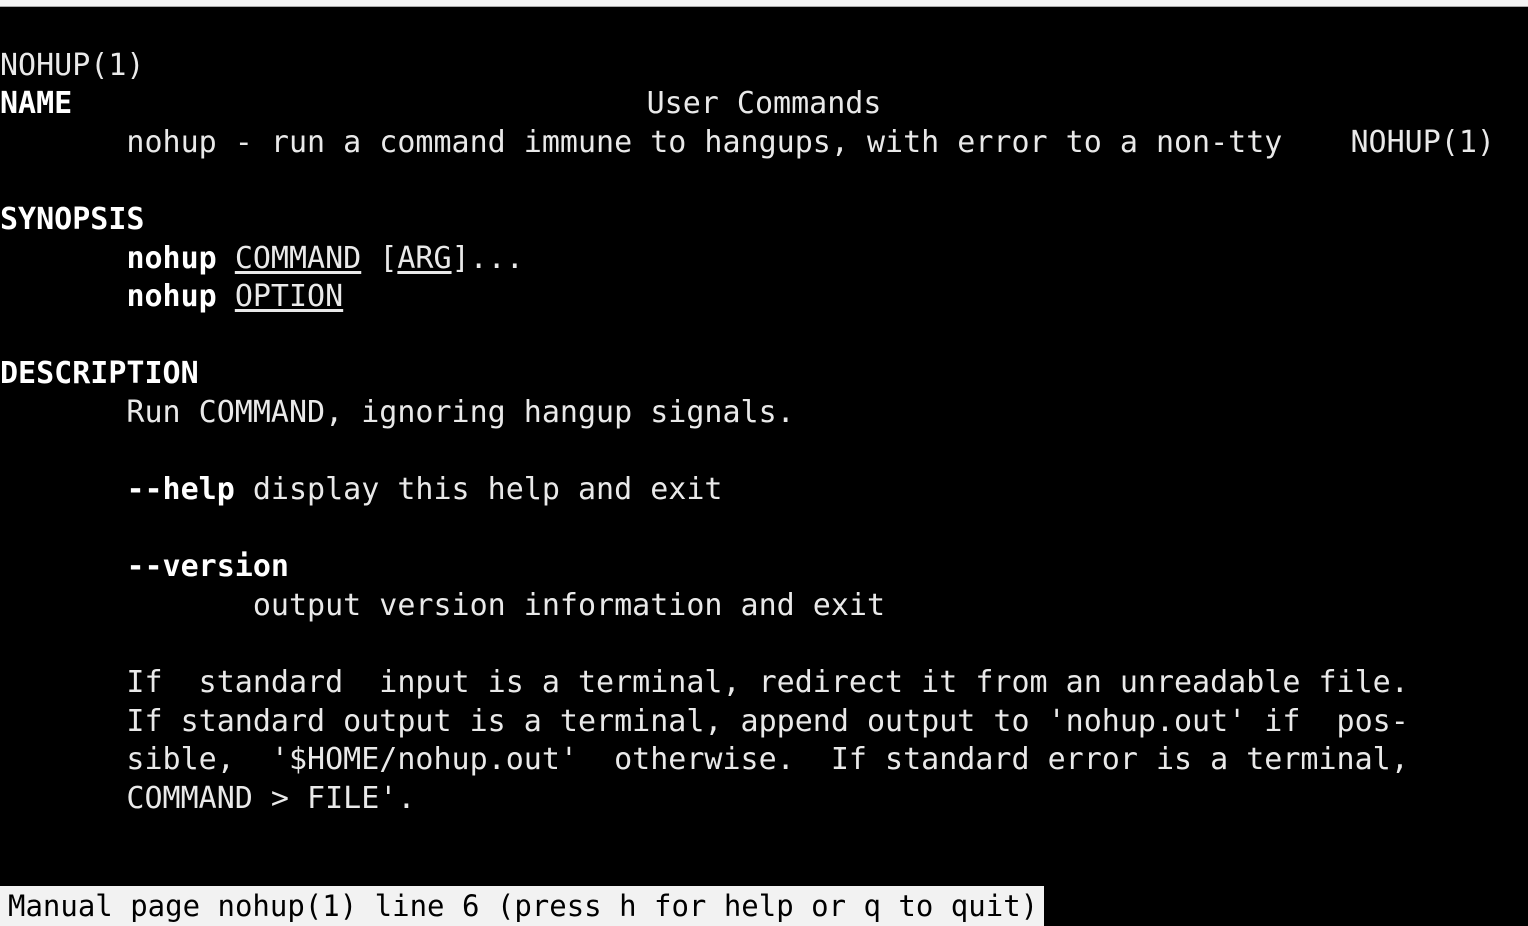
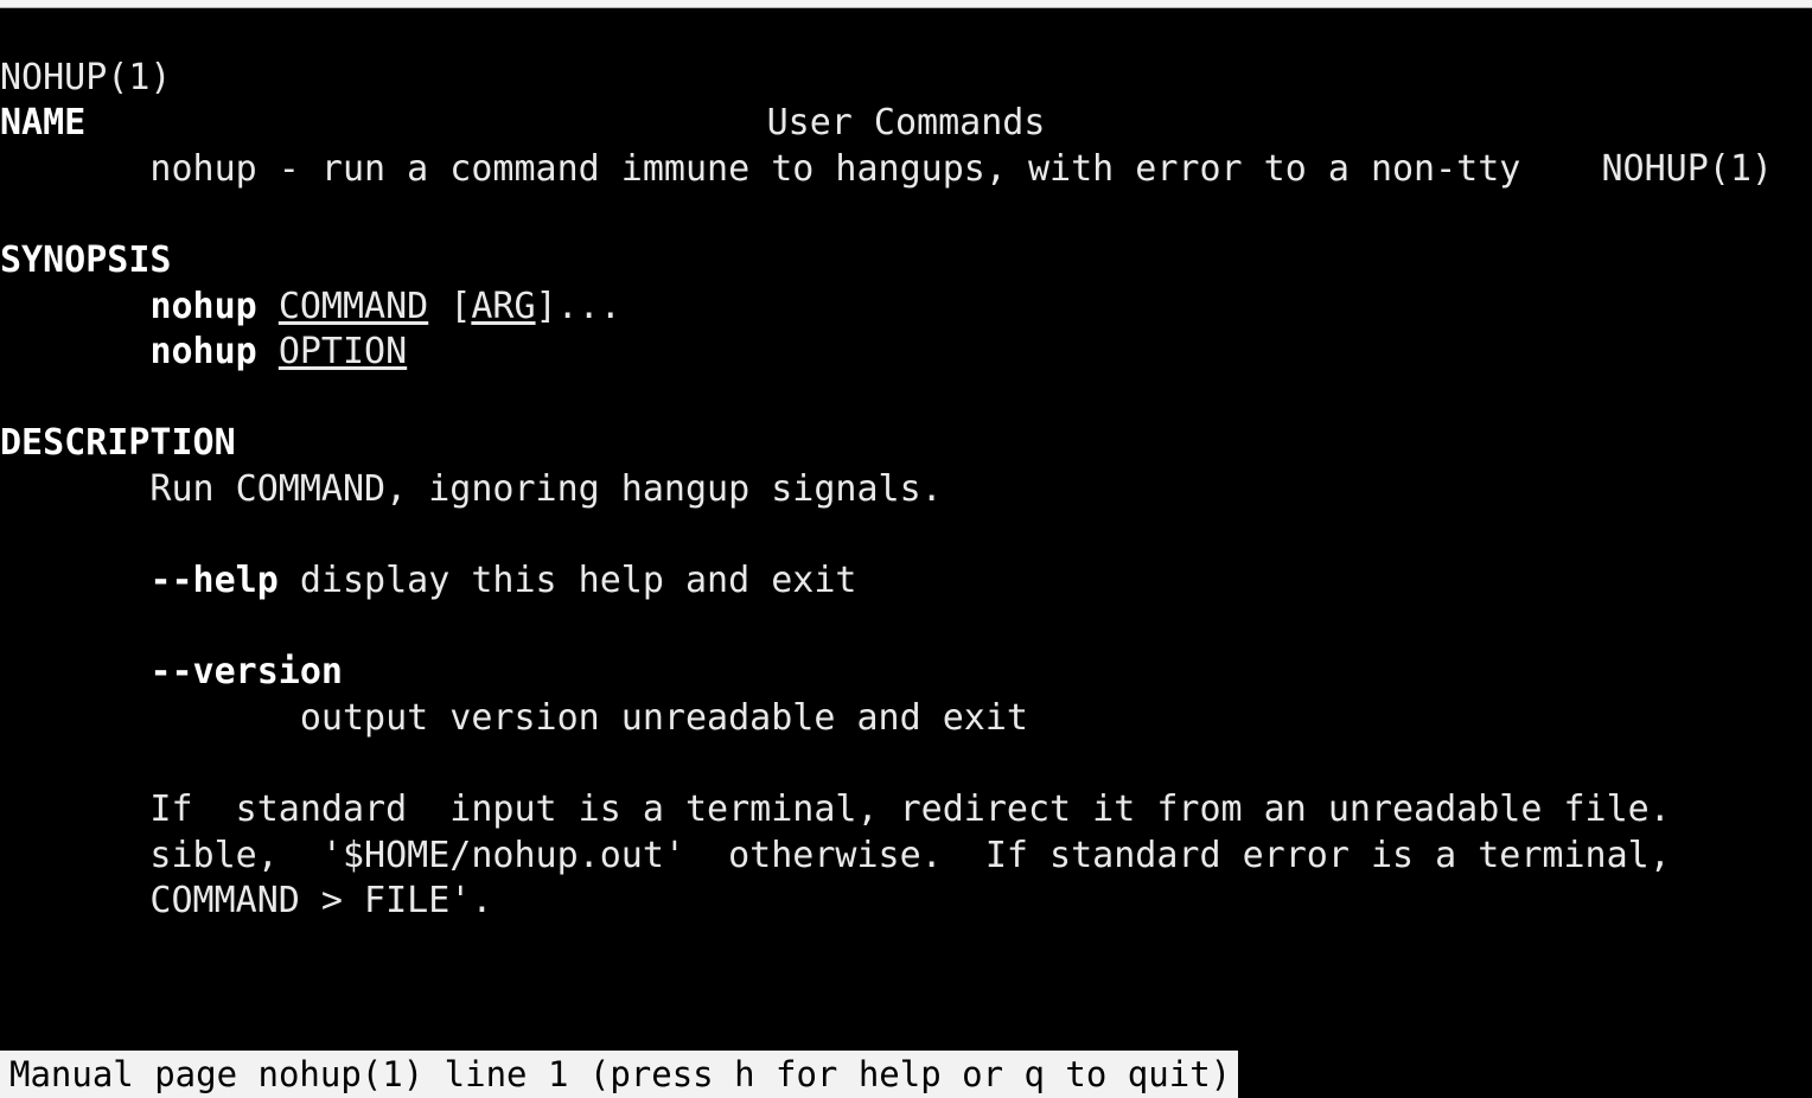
  NOHUP(1)
  User Commands
  NOHUP(1)
  NAME
  nohup - run a command immune to hangups, with error to a non-tty
  SYNOPSIS
  nohup COMMAND [ARG]...
  nohup OPTION
  DESCRIPTION
  Run COMMAND, ignoring hangup signals.
  --help display this help and exit
  --version
- output version information and exit
+ output version unreadable and exit
  If standard input is a terminal, redirect it from an unreadable file.
- If standard output is a terminal, append output to 'nohup.out' if pos-
  sible, '$HOME/nohup.out' otherwise. If standard error is a terminal,
  COMMAND > FILE'.
- Manual page nohup(1) line 6 (press h for help or q to quit)
+ Manual page nohup(1) line 1 (press h for help or q to quit)
